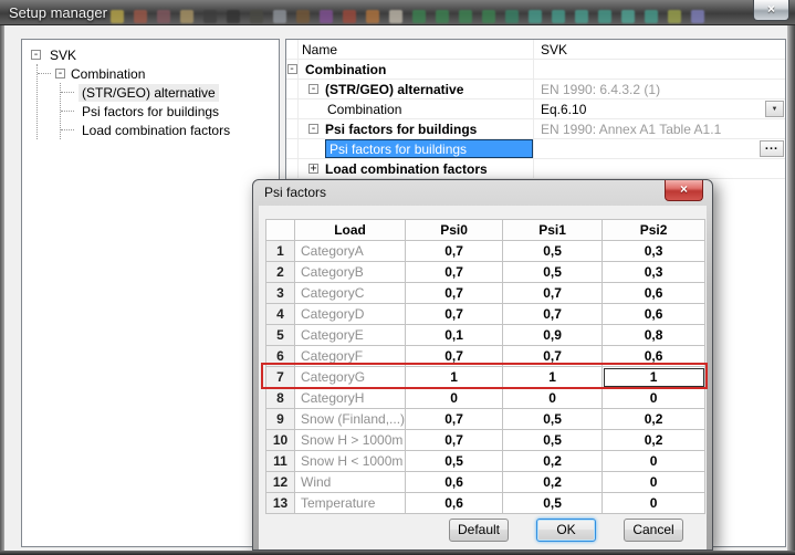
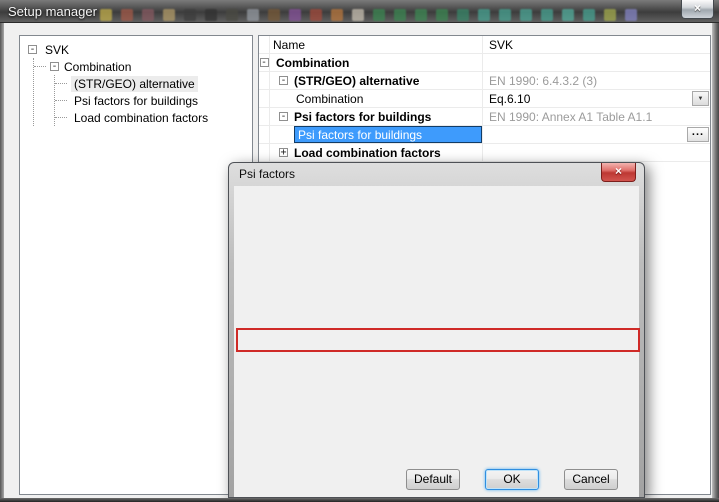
  Setup manager
  ×
  -
  SVK
  -
  Combination
  (STR/GEO) alternative
  Psi factors for buildings
  Load combination factors
  Name
  SVK
  -
  Combination
  -
  (STR/GEO) alternative
- EN 1990: 6.4.3.2 (1)
+ EN 1990: 6.4.3.2 (3)
  Combination
  Eq.6.10
  -
  Psi factors for buildings
  EN 1990: Annex A1 Table A1.1
  Psi factors for buildings
  ...
  +
  Load combination factors
  Psi factors
  ×
- 	Load	Psi0	Psi1	Psi2
- 1	CategoryA	0,7	0,5	0,3
- 2	CategoryB	0,7	0,5	0,3
- 3	CategoryC	0,7	0,7	0,6
- 4	CategoryD	0,7	0,7	0,6
- 5	CategoryE	0,1	0,9	0,8
- 6	CategoryF	0,7	0,7	0,6
- 7	CategoryG	1	1	1
- 8	CategoryH	0	0	0
- 9	Snow (Finland,...)	0,7	0,5	0,2
- 10	Snow H > 1000m	0,7	0,5	0,2
- 11	Snow H < 1000m	0,5	0,2	0
- 12	Wind	0,6	0,2	0
- 13	Temperature	0,6	0,5	0
  Default
  OK
  Cancel
